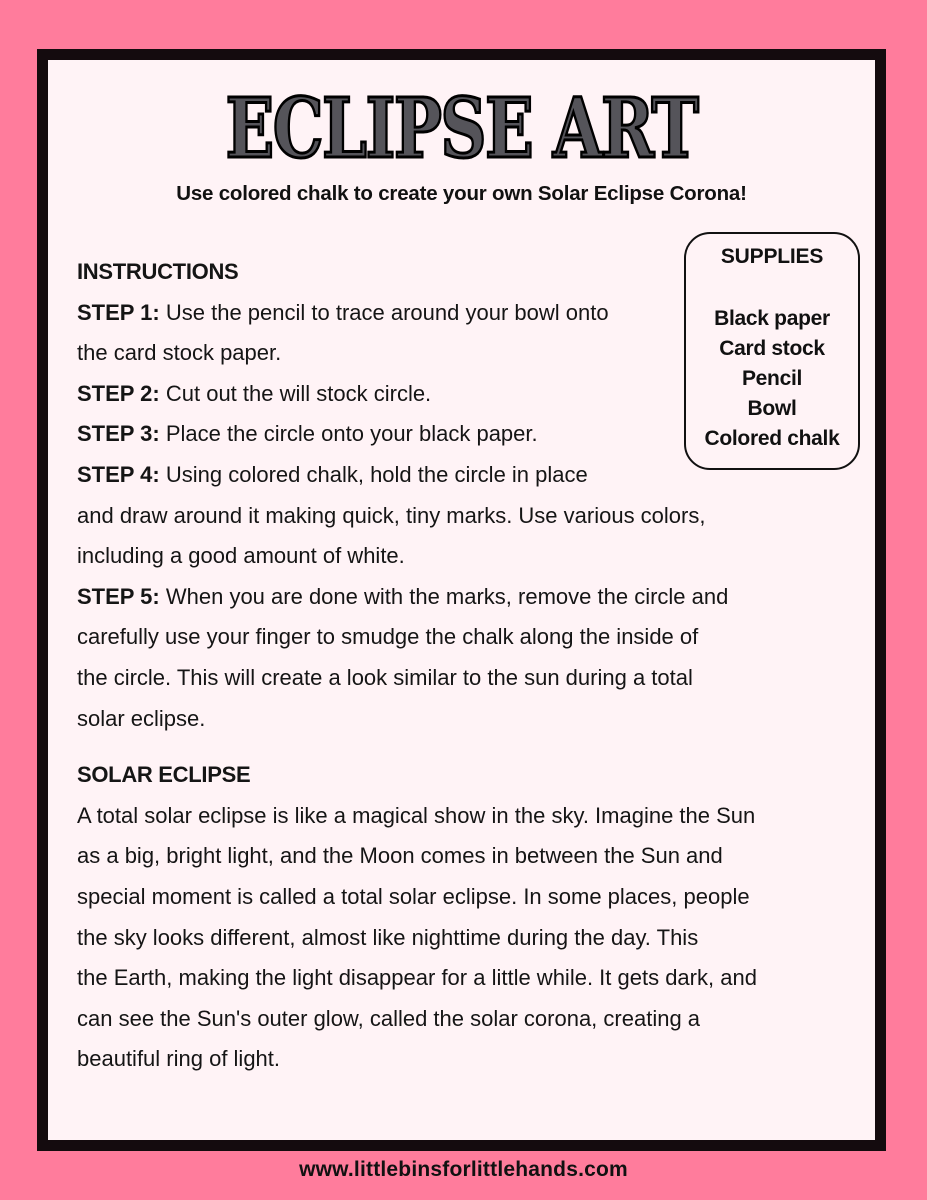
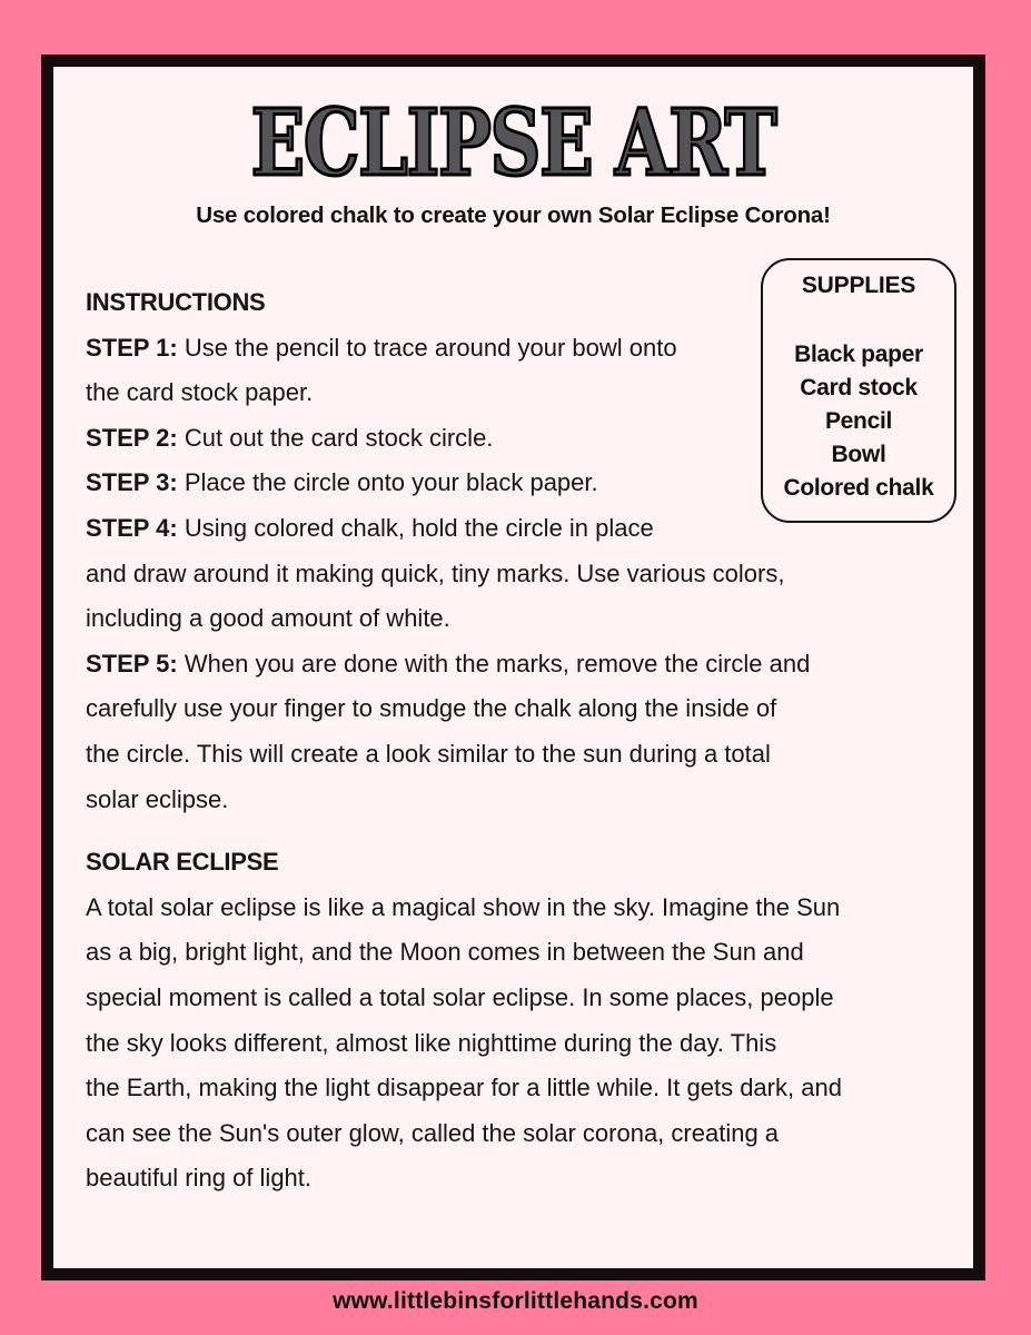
  ECLIPSE ART
  Use colored chalk to create your own Solar Eclipse Corona!
  INSTRUCTIONS
  STEP 1: Use the pencil to trace around your bowl onto
  the card stock paper.
- STEP 2: Cut out the will stock circle.
+ STEP 2: Cut out the card stock circle.
  STEP 3: Place the circle onto your black paper.
  STEP 4: Using colored chalk, hold the circle in place
  and draw around it making quick, tiny marks. Use various colors,
  including a good amount of white.
  STEP 5: When you are done with the marks, remove the circle and
  carefully use your finger to smudge the chalk along the inside of
  the circle. This will create a look similar to the sun during a total
  solar eclipse.
  SOLAR ECLIPSE
  A total solar eclipse is like a magical show in the sky. Imagine the Sun
  as a big, bright light, and the Moon comes in between the Sun and
  special moment is called a total solar eclipse. In some places, people
  the sky looks different, almost like nighttime during the day. This
  the Earth, making the light disappear for a little while. It gets dark, and
  can see the Sun's outer glow, called the solar corona, creating a
  beautiful ring of light.
  SUPPLIES
  Black paper
  Card stock
  Pencil
  Bowl
  Colored chalk
  www.littlebinsforlittlehands.com
